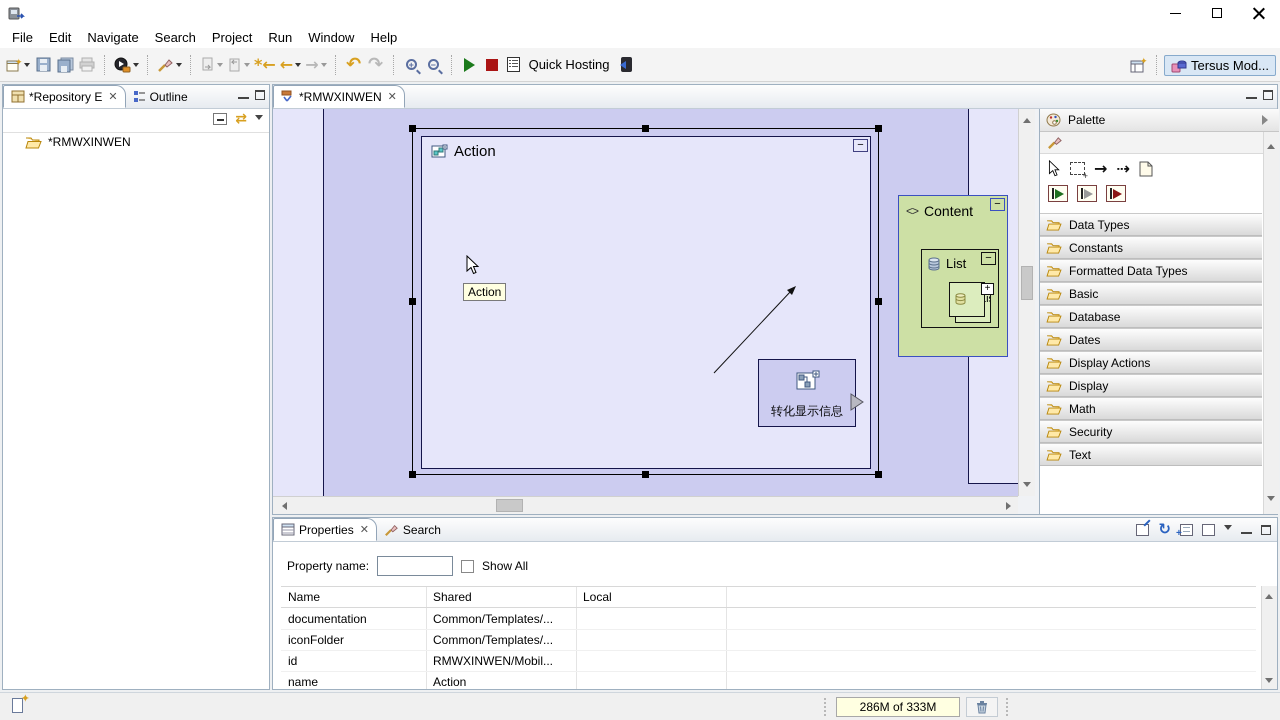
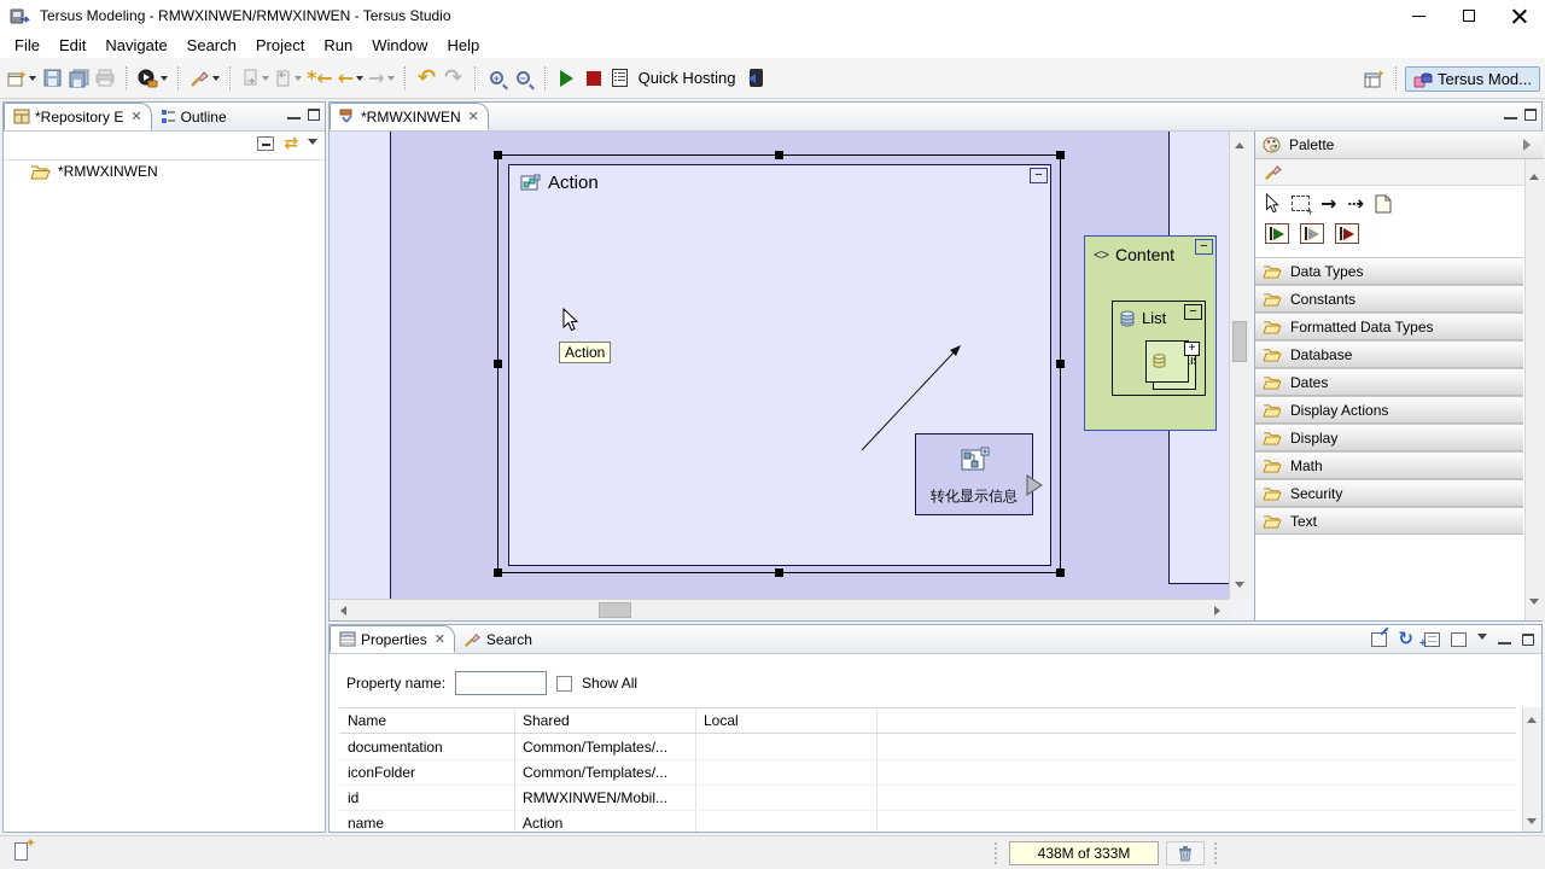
+ Tersus Modeling - RMWXINWEN/RMWXINWEN - Tersus Studio
  File
  Edit
  Navigate
  Search
  Project
  Run
  Window
  Help
  ✦
  *←
  ←
  →
  ↶
  ↷
  +
  −
  Quick Hosting
  ✦
  Tersus Mod...
  *Repository E
  ✕
  Outline
  ⇄
  *RMWXINWEN
  *RMWXINWEN
  ✕
  Action
  −
  <>
  Content
  −
  List
  −
  +
  转化显示信息
  Action
  Palette
  →
  ⇢
  Data Types
  Constants
  Formatted Data Types
- Basic
  Database
  Dates
  Display Actions
  Display
  Math
  Security
  Text
  Properties
  ✕
  Search
  ↻
  +
  Property name:
  Show All
  Name
  Shared
  Local
  documentation
  Common/Templates/...
  iconFolder
  Common/Templates/...
  id
  RMWXINWEN/Mobil...
  name
  Action
- 286M of 333M
+ 438M of 333M
